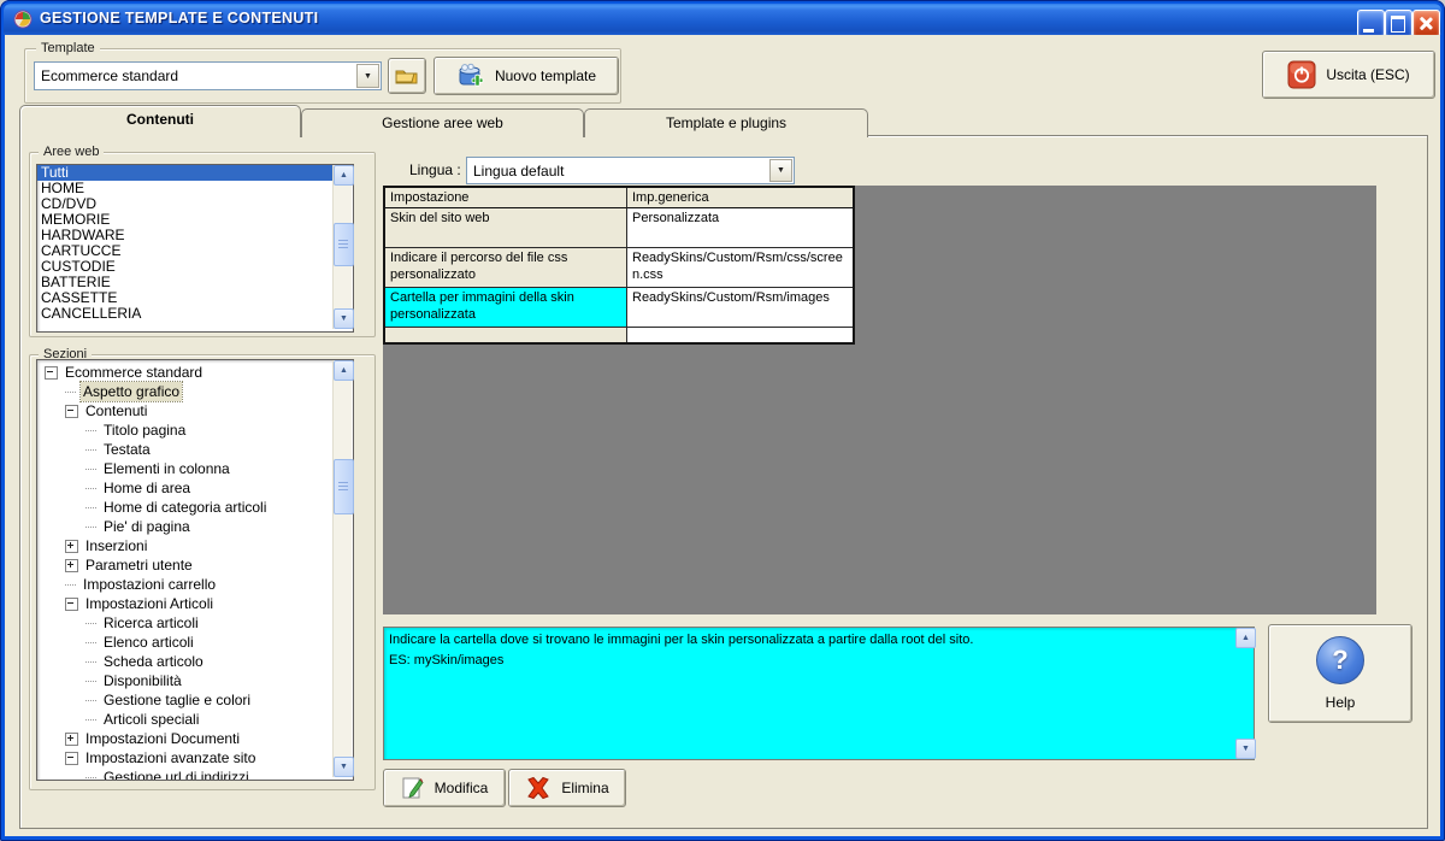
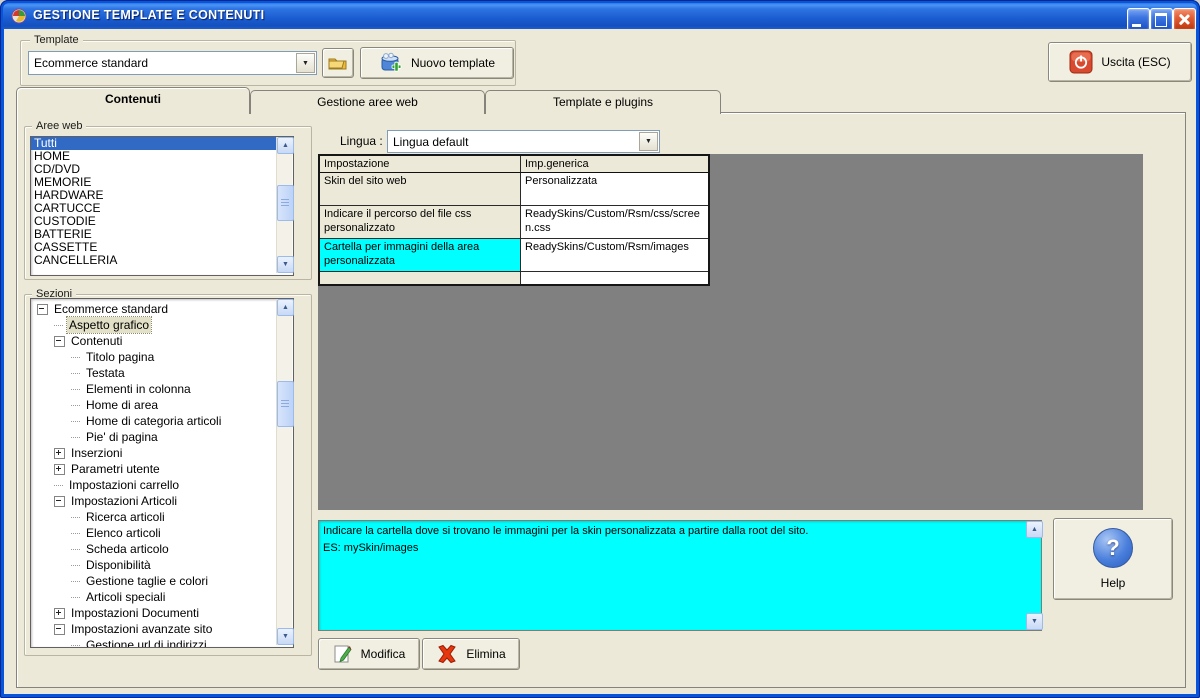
  GESTIONE TEMPLATE E CONTENUTI
  Template
  Ecommerce standard
  Nuovo template
  Uscita (ESC)
  Contenuti
  Gestione aree web
  Template e plugins
  Aree web
  Tutti
  HOME
  CD/DVD
  MEMORIE
  HARDWARE
  CARTUCCE
  CUSTODIE
  BATTERIE
  CASSETTE
  CANCELLERIA
  Sezioni
  Ecommerce standard
  Aspetto grafico
  Contenuti
  Titolo pagina
  Testata
  Elementi in colonna
  Home di area
  Home di categoria articoli
  Pie' di pagina
  Inserzioni
  Parametri utente
  Impostazioni carrello
  Impostazioni Articoli
  Ricerca articoli
  Elenco articoli
  Scheda articolo
  Disponibilità
  Gestione taglie e colori
  Articoli speciali
  Impostazioni Documenti
  Impostazioni avanzate sito
  Gestione url di indirizzi
  Lingua :
  Lingua default
  Impostazione
  Imp.generica
  Skin del sito web
  Personalizzata
  Indicare il percorso del file css personalizzato
  ReadySkins/Custom/Rsm/css/screen.css
- Cartella per immagini della skin personalizzata
+ Cartella per immagini della area personalizzata
  ReadySkins/Custom/Rsm/images
  Indicare la cartella dove si trovano le immagini per la skin personalizzata a partire dalla root del sito.
  ES: mySkin/images
  ?
  Help
  Modifica
  Elimina
